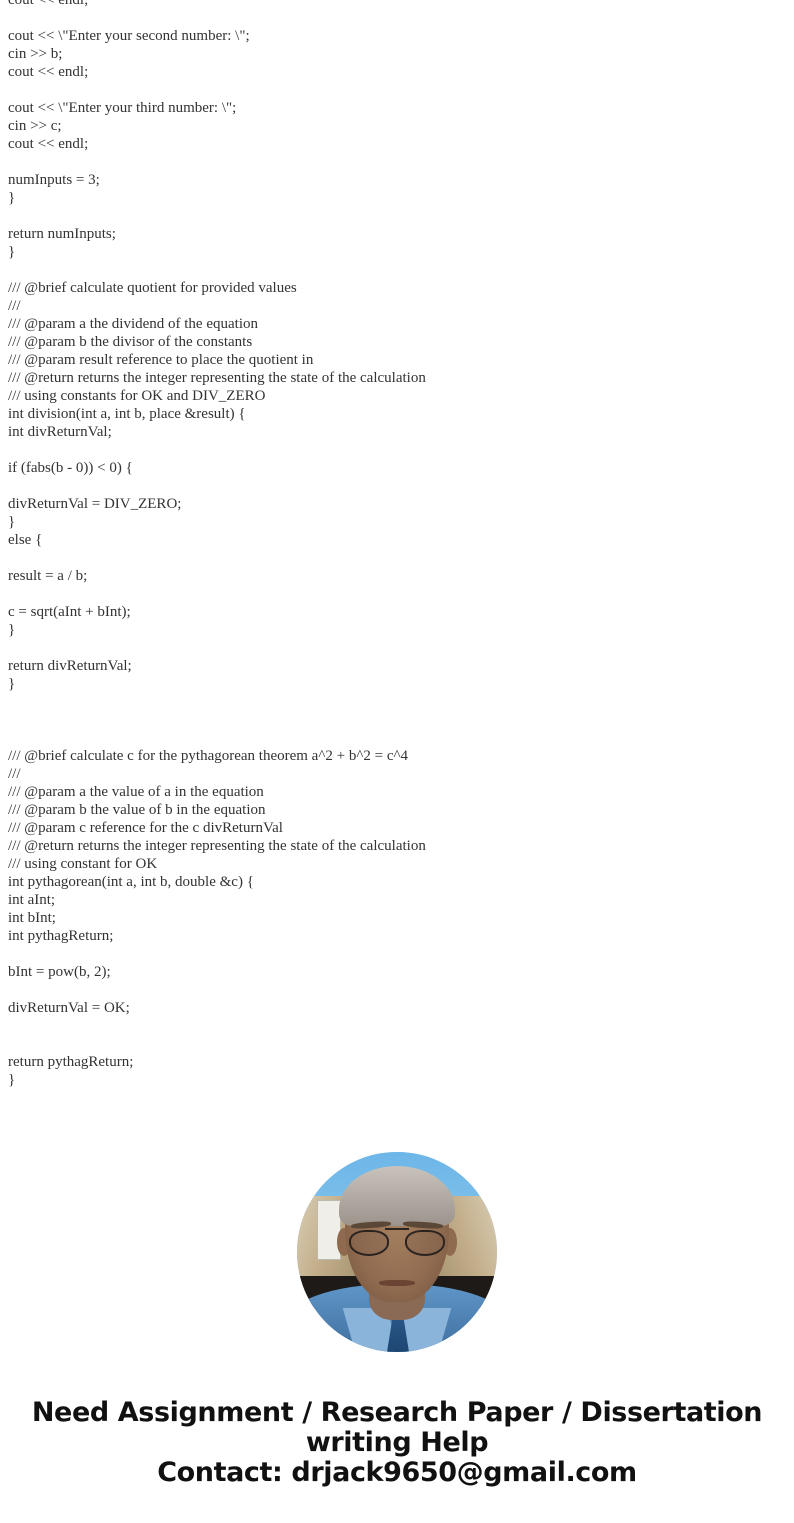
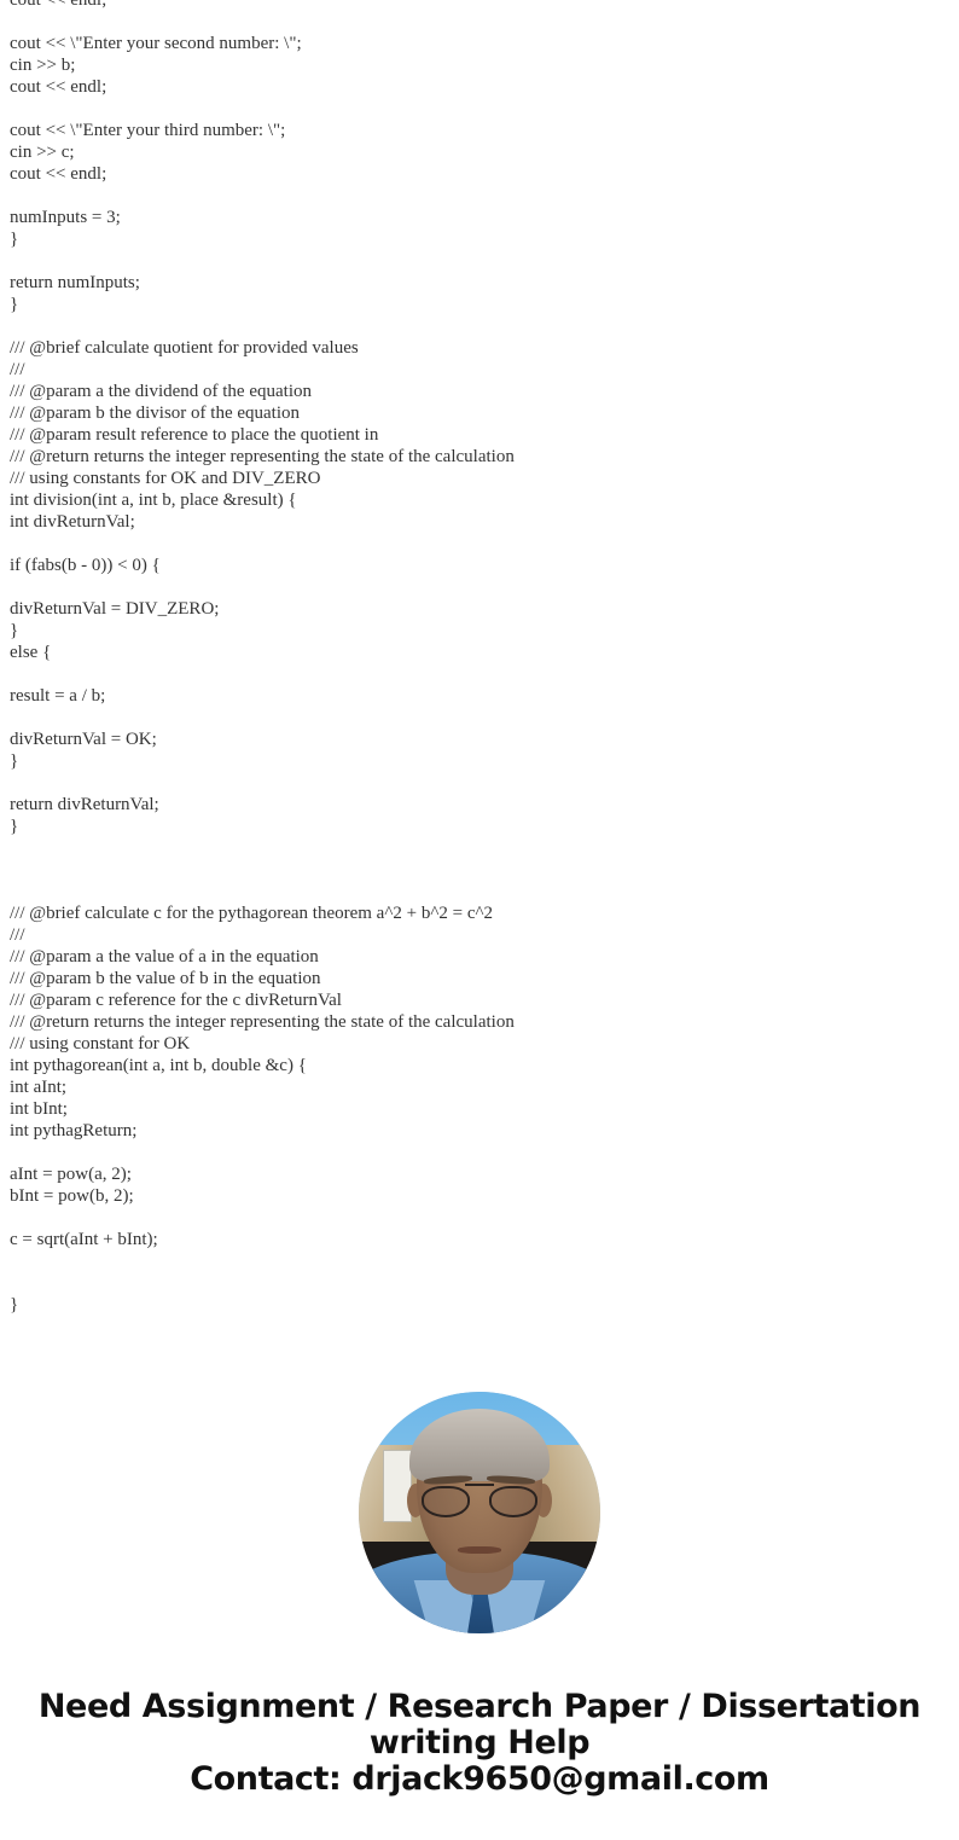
  cout << endl;
  cout << \"Enter your second number: \";
  cin >> b;
  cout << endl;
  cout << \"Enter your third number: \";
  cin >> c;
  cout << endl;
  numInputs = 3;
  }
  return numInputs;
  }
  /// @brief calculate quotient for provided values
  ///
  /// @param a the dividend of the equation
- /// @param b the divisor of the constants
+ /// @param b the divisor of the equation
  /// @param result reference to place the quotient in
  /// @return returns the integer representing the state of the calculation
  /// using constants for OK and DIV_ZERO
  int division(int a, int b, place &result) {
  int divReturnVal;
  if (fabs(b - 0)) < 0) {
  divReturnVal = DIV_ZERO;
  }
  else {
  result = a / b;
- c = sqrt(aInt + bInt);
+ divReturnVal = OK;
  }
  return divReturnVal;
  }
- /// @brief calculate c for the pythagorean theorem a^2 + b^2 = c^4
+ /// @brief calculate c for the pythagorean theorem a^2 + b^2 = c^2
  ///
  /// @param a the value of a in the equation
  /// @param b the value of b in the equation
  /// @param c reference for the c divReturnVal
  /// @return returns the integer representing the state of the calculation
  /// using constant for OK
  int pythagorean(int a, int b, double &c) {
  int aInt;
  int bInt;
  int pythagReturn;
+ aInt = pow(a, 2);
  bInt = pow(b, 2);
- divReturnVal = OK;
+ c = sqrt(aInt + bInt);
- return pythagReturn;
  }
  Need Assignment / Research Paper / Dissertation
  writing Help
  Contact: drjack9650@gmail.com
